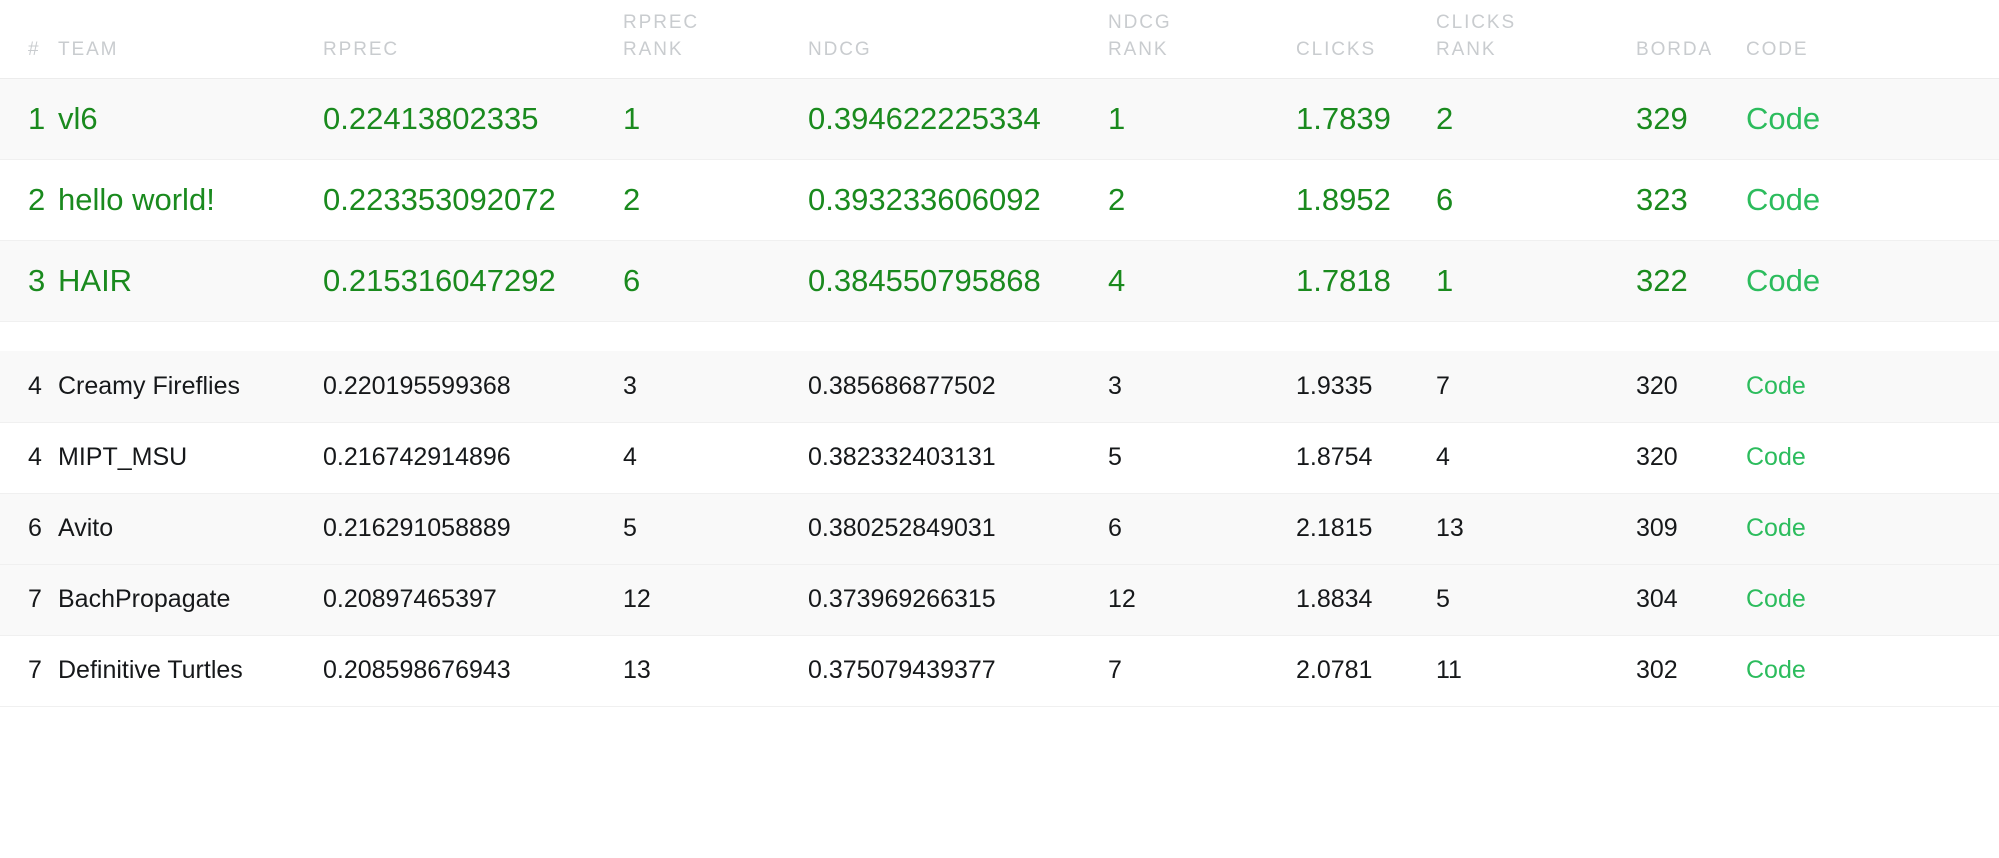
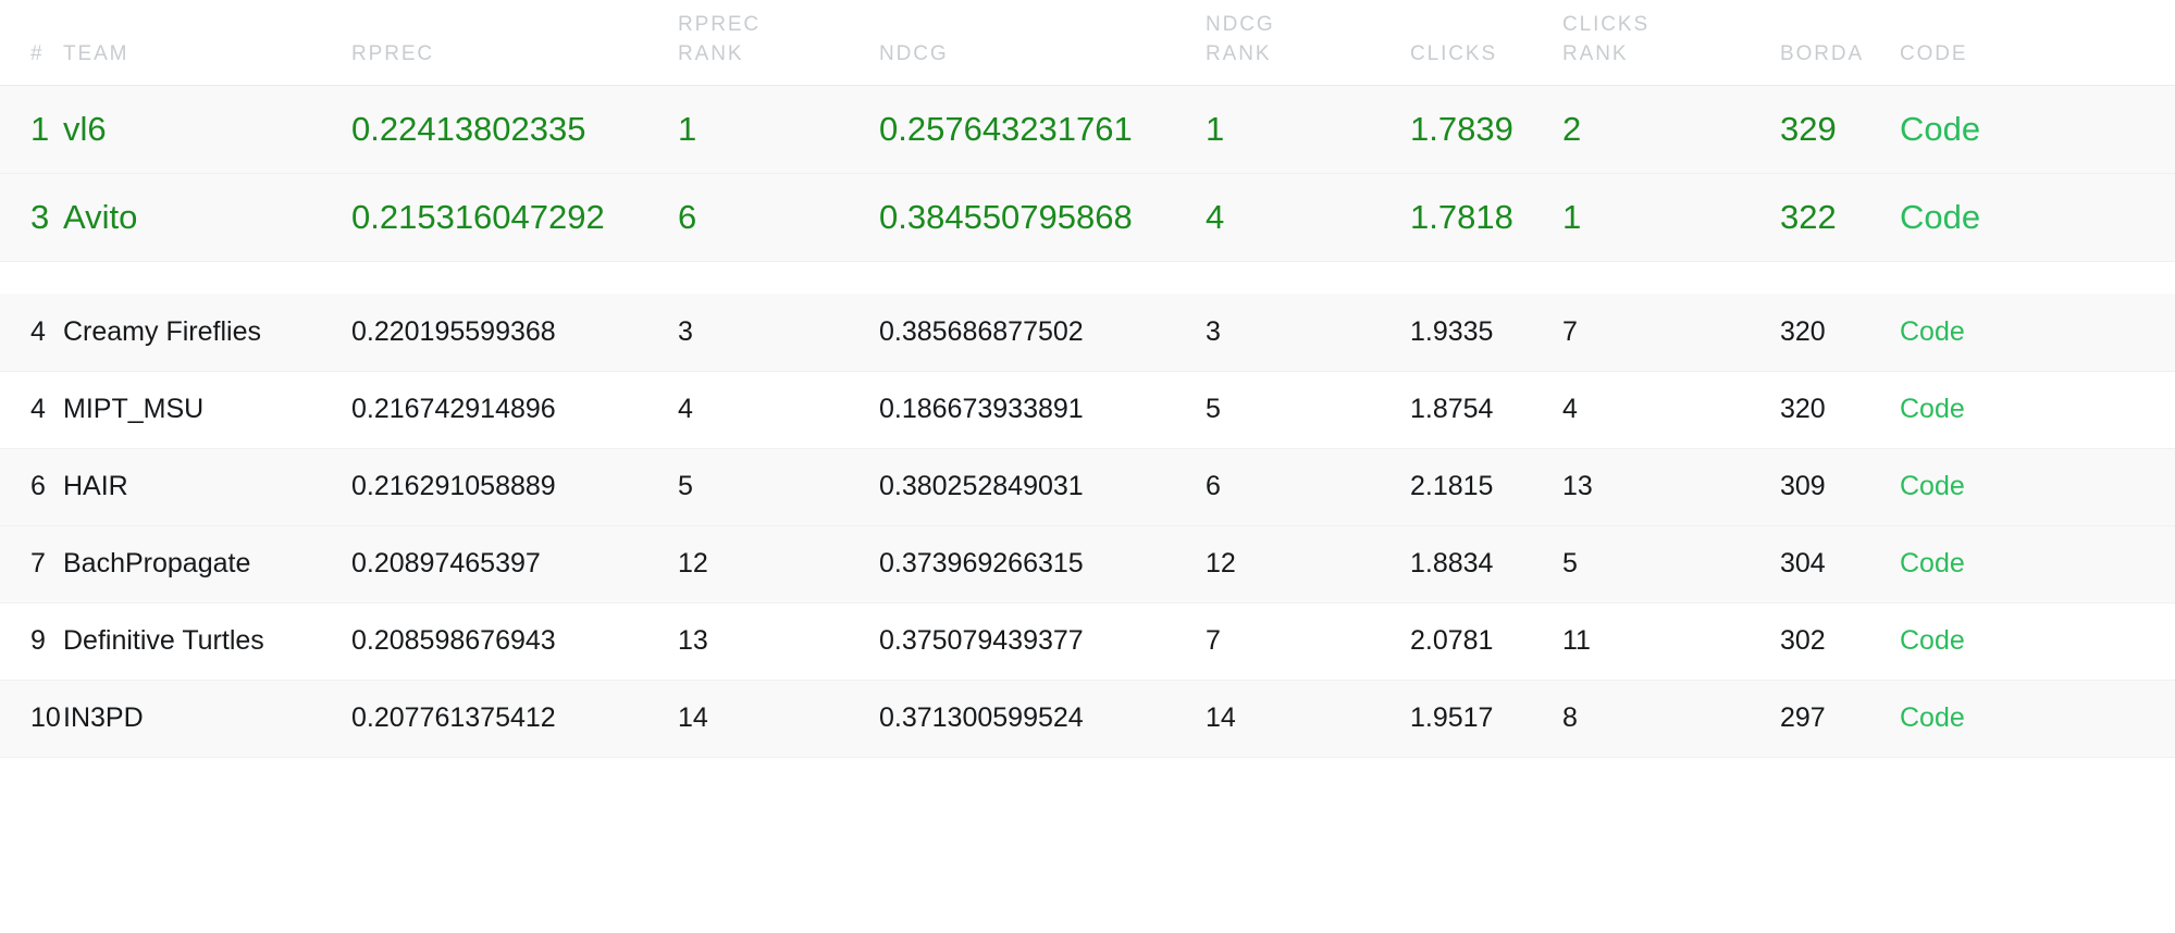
  #	TEAM	RPREC	RPREC RANK	NDCG	NDCG RANK	CLICKS	CLICKS RANK	BORDA	CODE
- 1	vl6	0.22413802335	1	0.394622225334	1	1.7839	2	329	Code
+ 1	vl6	0.22413802335	1	0.257643231761	1	1.7839	2	329	Code
- 2	hello world!	0.223353092072	2	0.393233606092	2	1.8952	6	323	Code
- 3	HAIR	0.215316047292	6	0.384550795868	4	1.7818	1	322	Code
+ 3	Avito	0.215316047292	6	0.384550795868	4	1.7818	1	322	Code
  4	Creamy Fireflies	0.220195599368	3	0.385686877502	3	1.9335	7	320	Code
- 4	MIPT_MSU	0.216742914896	4	0.382332403131	5	1.8754	4	320	Code
+ 4	MIPT_MSU	0.216742914896	4	0.186673933891	5	1.8754	4	320	Code
- 6	Avito	0.216291058889	5	0.380252849031	6	2.1815	13	309	Code
+ 6	HAIR	0.216291058889	5	0.380252849031	6	2.1815	13	309	Code
  7	BachPropagate	0.20897465397	12	0.373969266315	12	1.8834	5	304	Code
- 7	Definitive Turtles	0.208598676943	13	0.375079439377	7	2.0781	11	302	Code
+ 9	Definitive Turtles	0.208598676943	13	0.375079439377	7	2.0781	11	302	Code
+ 10	IN3PD	0.207761375412	14	0.371300599524	14	1.9517	8	297	Code
